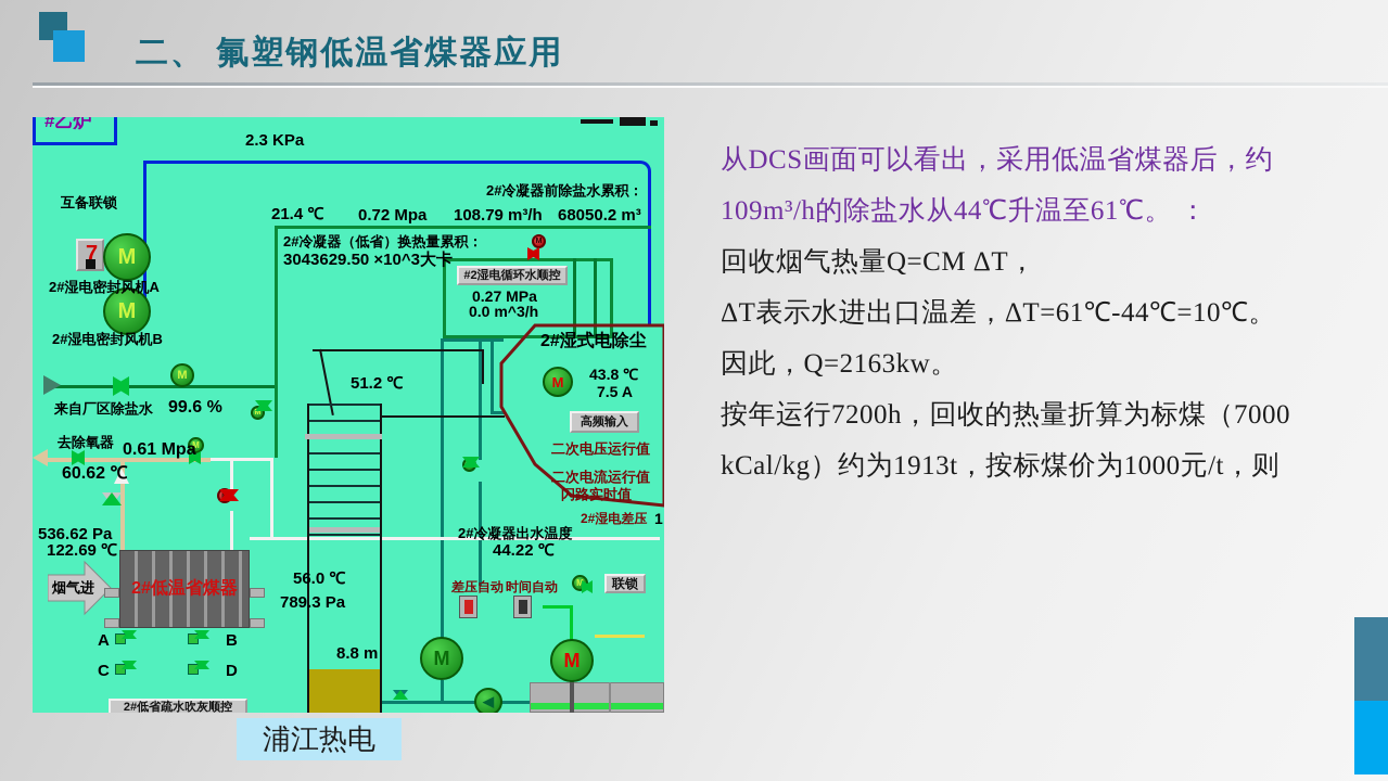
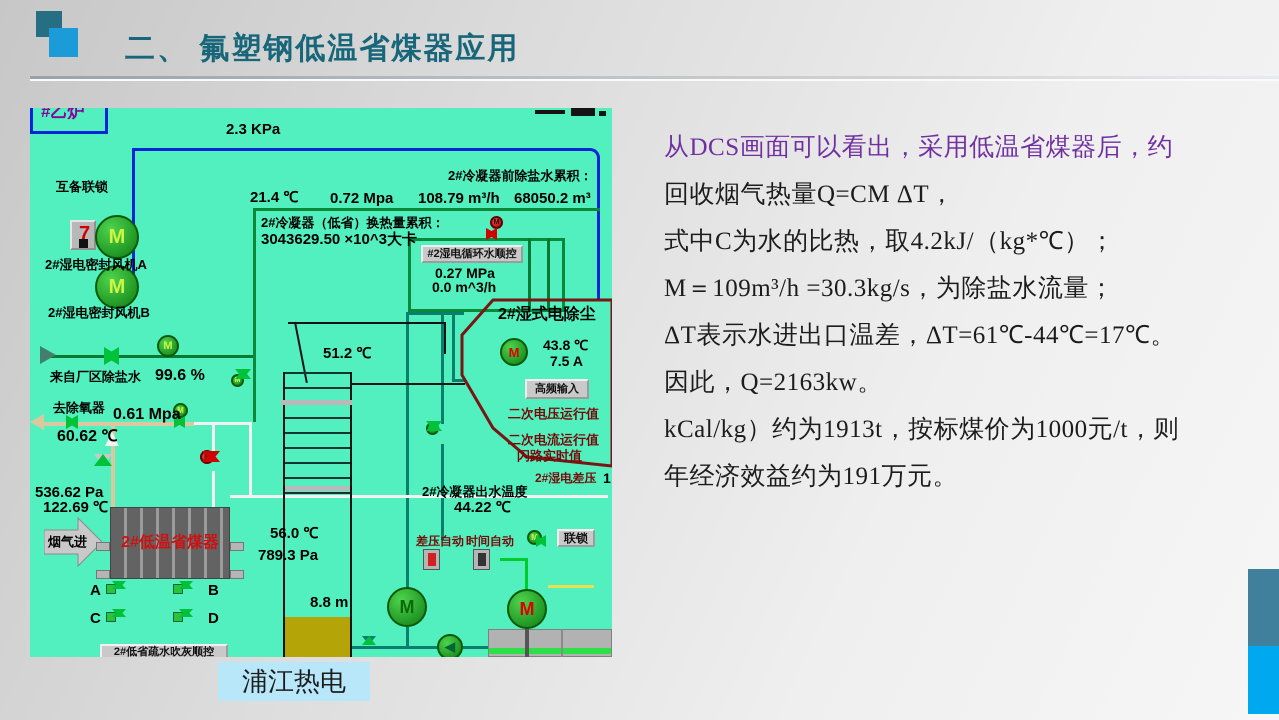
  二、 氟塑钢低温省煤器应用
  从DCS画面可以看出，采用低温省煤器后，约
- 109m³/h的除盐水从44℃升温至61℃。 ：
  回收烟气热量Q=CM ΔT，
+ 式中C为水的比热，取4.2kJ/（kg*℃）；
+ M＝109m³/h =30.3kg/s，为除盐水流量；
- ΔT表示水进出口温差，ΔT=61℃-44℃=10℃。
+ ΔT表示水进出口温差，ΔT=61℃-44℃=17℃。
  因此，Q=2163kw。
- 按年运行7200h，回收的热量折算为标煤（7000
  kCal/kg）约为1913t，按标煤价为1000元/t，则
+ 年经济效益约为191万元。
  #乙炉
  2#低温省煤器
  7
  M
  M
  M
  M
  M
  M
  M
  M
  ◀
  #2湿电循环水顺控
  高频输入
  联锁
  2#低省疏水吹灰顺控
  2.3 KPa
  互备联锁
  2#湿电密封风机A
  2#湿电密封风机B
  2#冷凝器前除盐水累积：
  21.4 ℃
  0.72 Mpa
  108.79 m³/h
  68050.2 m³
  2#冷凝器（低省）换热量累积：
  3043629.50 ×10^3大卡
  0.27 MPa
  0.0 m^3/h
  2#湿式电除尘
  43.8 ℃
  7.5 A
  二次电压运行值
  二次电流运行值
  闪路实时值
  2#湿电差压
  1
  51.2 ℃
  来自厂区除盐水
  99.6 %
  去除氧器
  0.61 Mpa
  60.62 ℃
  536.62 Pa
  122.69 ℃
  烟气进
  56.0 ℃
  789.3 Pa
  A
  B
  C
  D
  8.8 m
  2#冷凝器出水温度
  44.22 ℃
  差压自动
  时间自动
  浦江热电
